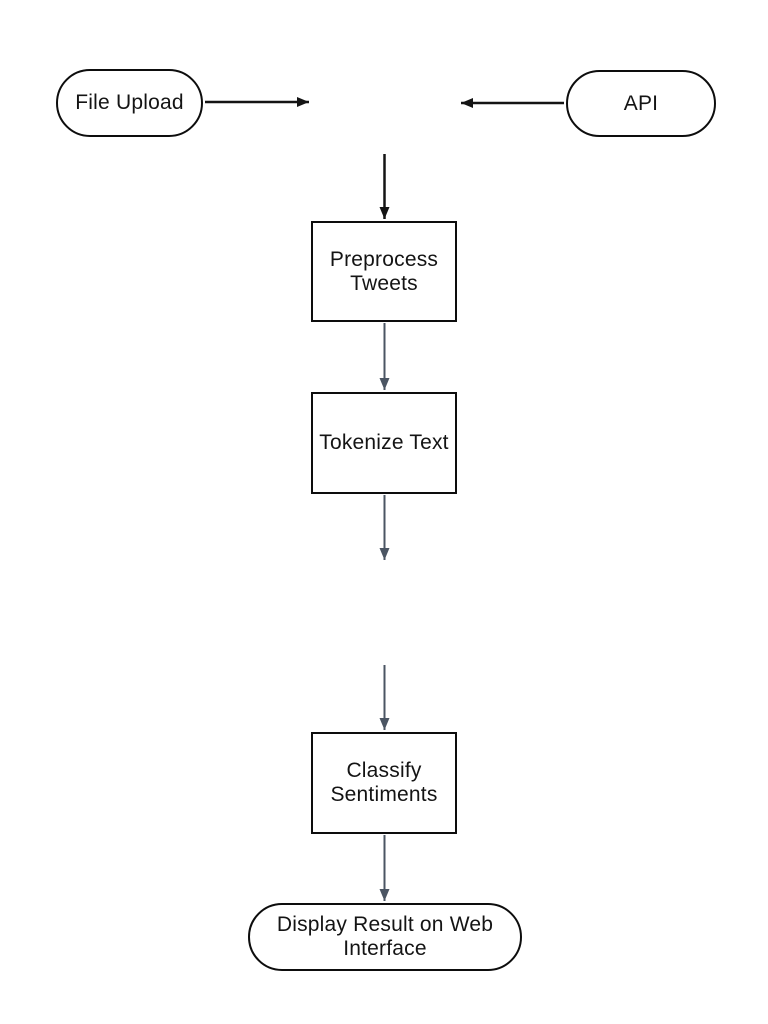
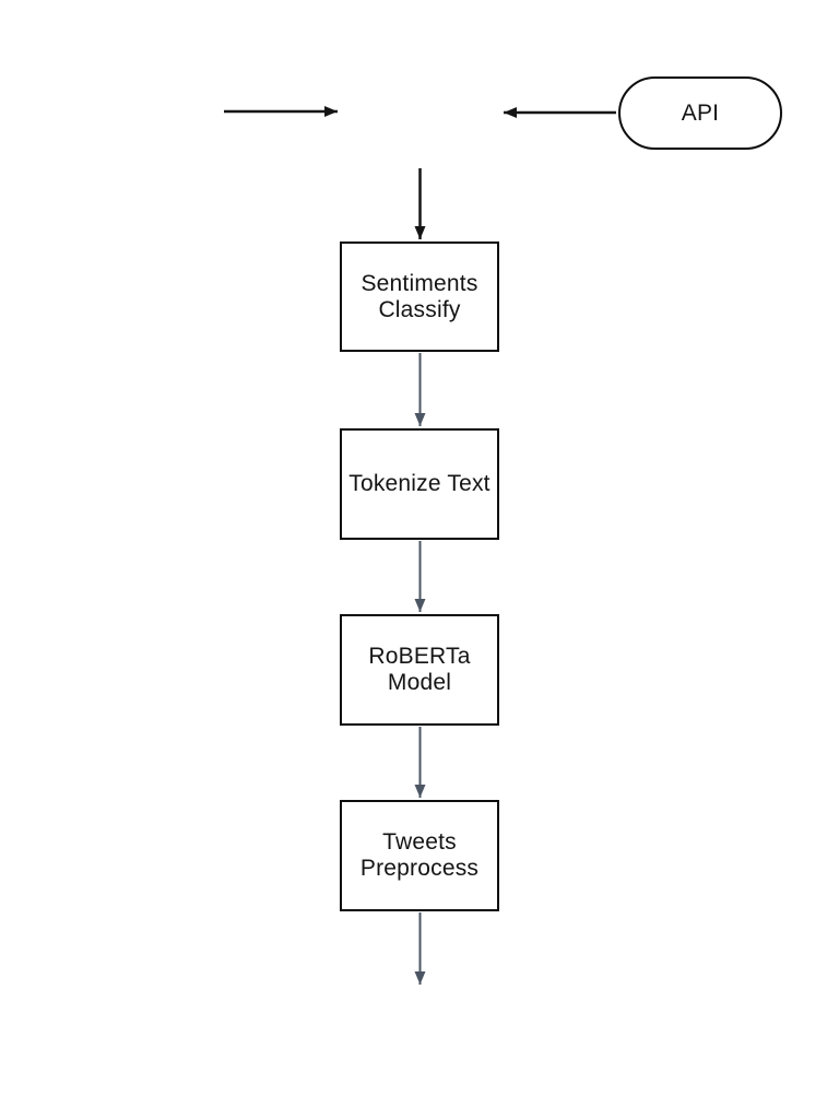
- File Upload
  API
- Preprocess
+ Sentiments
- Tweets
+ Classify
  Tokenize Text
+ RoBERTa
+ Model
- Classify
+ Tweets
- Sentiments
+ Preprocess
- Display Result on Web
- Interface
